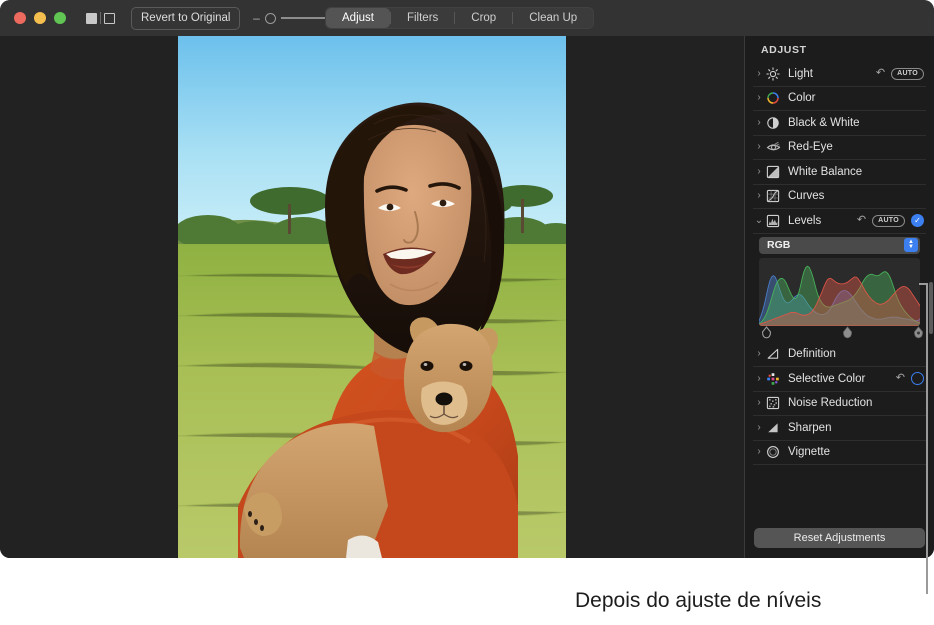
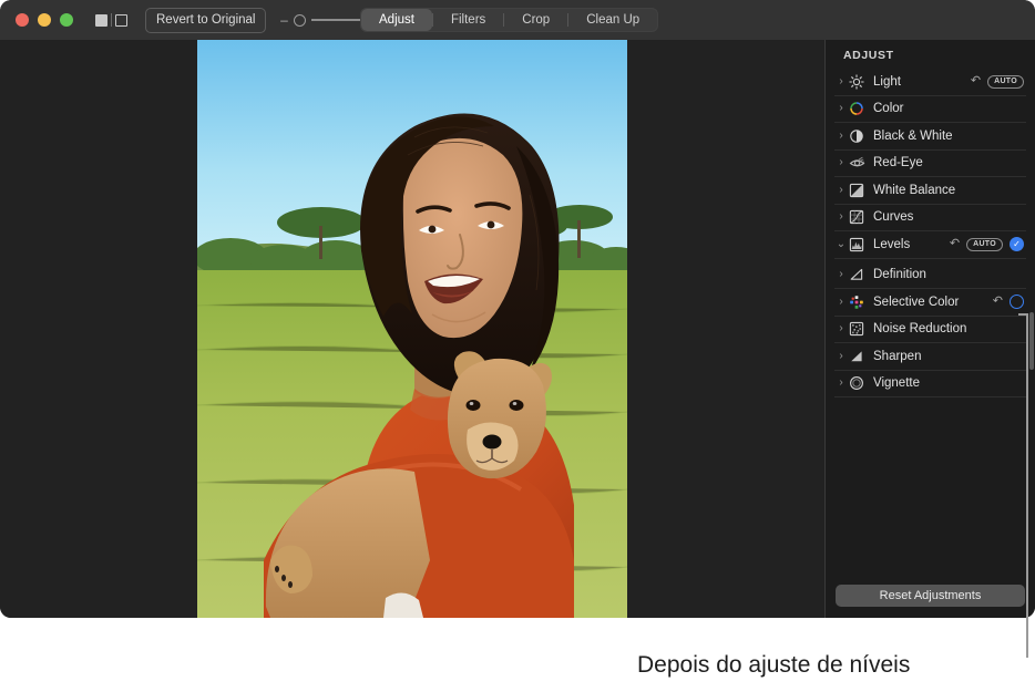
  Revert to Original
  –
  Adjust
  Filters
  Crop
  Clean Up
  ADJUST
  ›
  Light
  ↶
  ›
  Color
  ›
  Black & White
  ›
  Red-Eye
  ›
  White Balance
  ›
  Curves
  ⌄
  Levels
  ↶
  ✓
- RGB
  ›
  Definition
  ›
  Selective Color
  ↶
  ›
  Noise Reduction
  ›
  Sharpen
  ›
  Vignette
  Reset Adjustments
  Depois do ajuste de níveis
